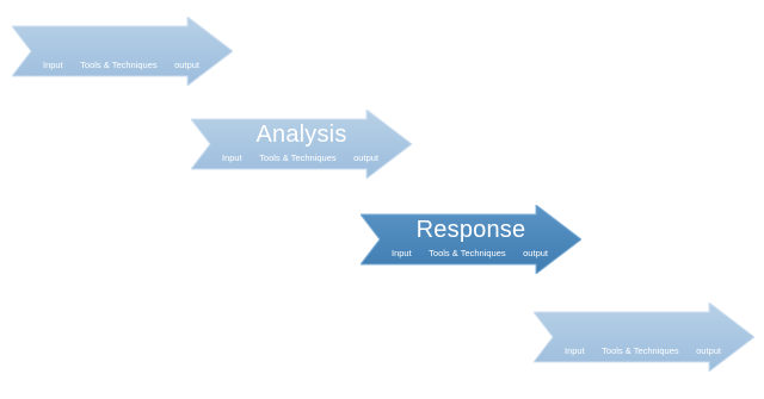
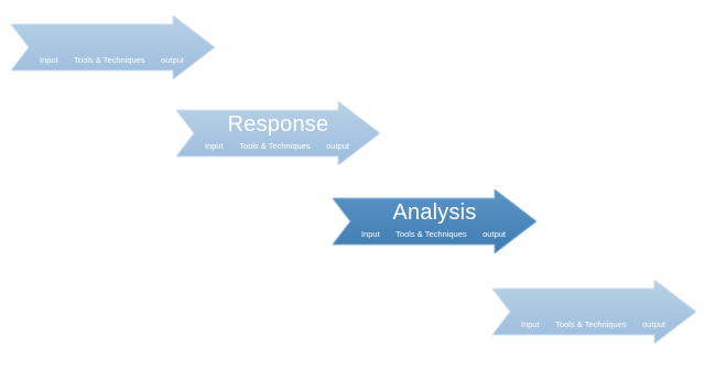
  Input
  Tools & Techniques
  output
- Analysis
+ Response
  Input
  Tools & Techniques
  output
- Response
+ Analysis
  Input
  Tools & Techniques
  output
  Input
  Tools & Techniques
  output
